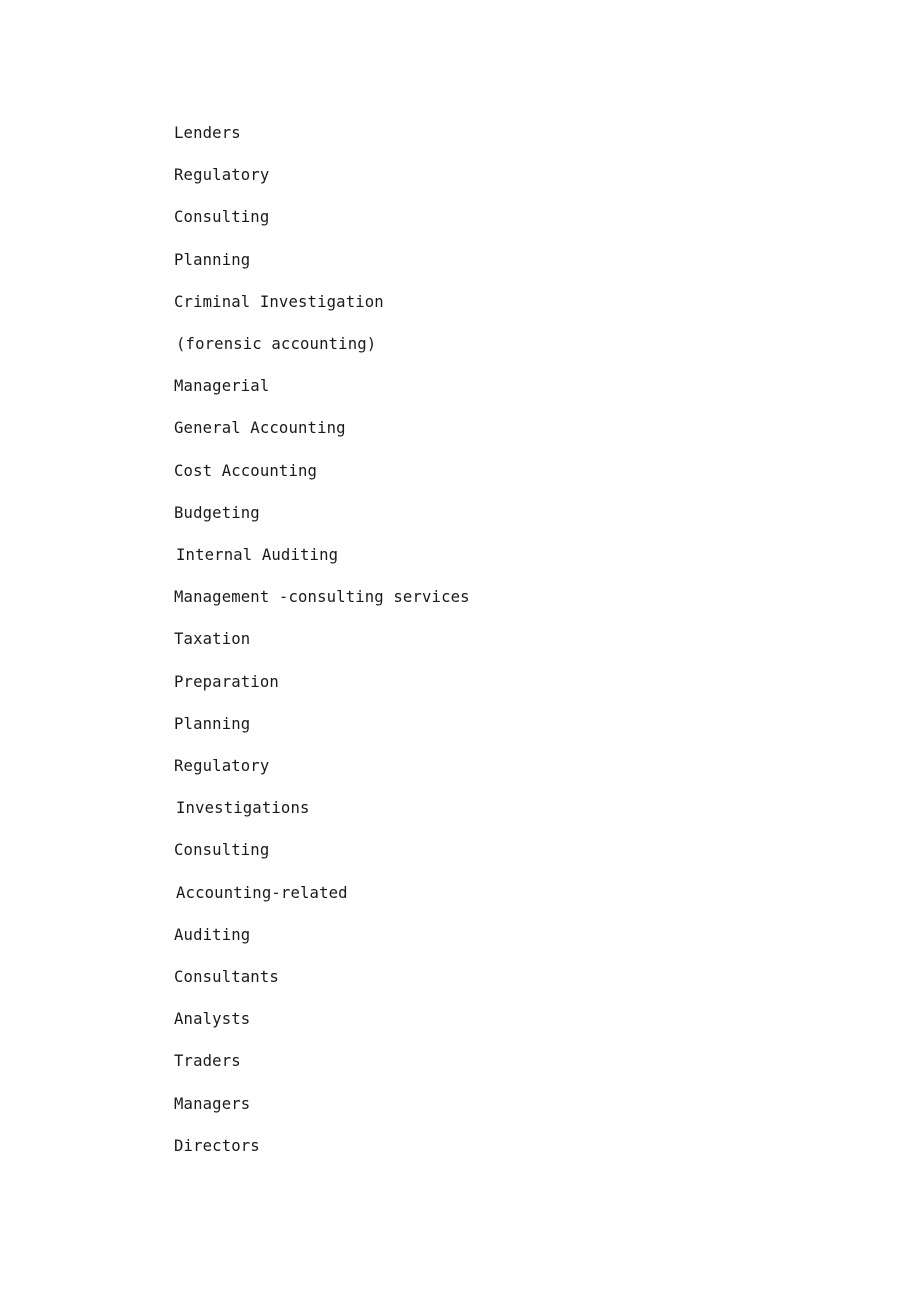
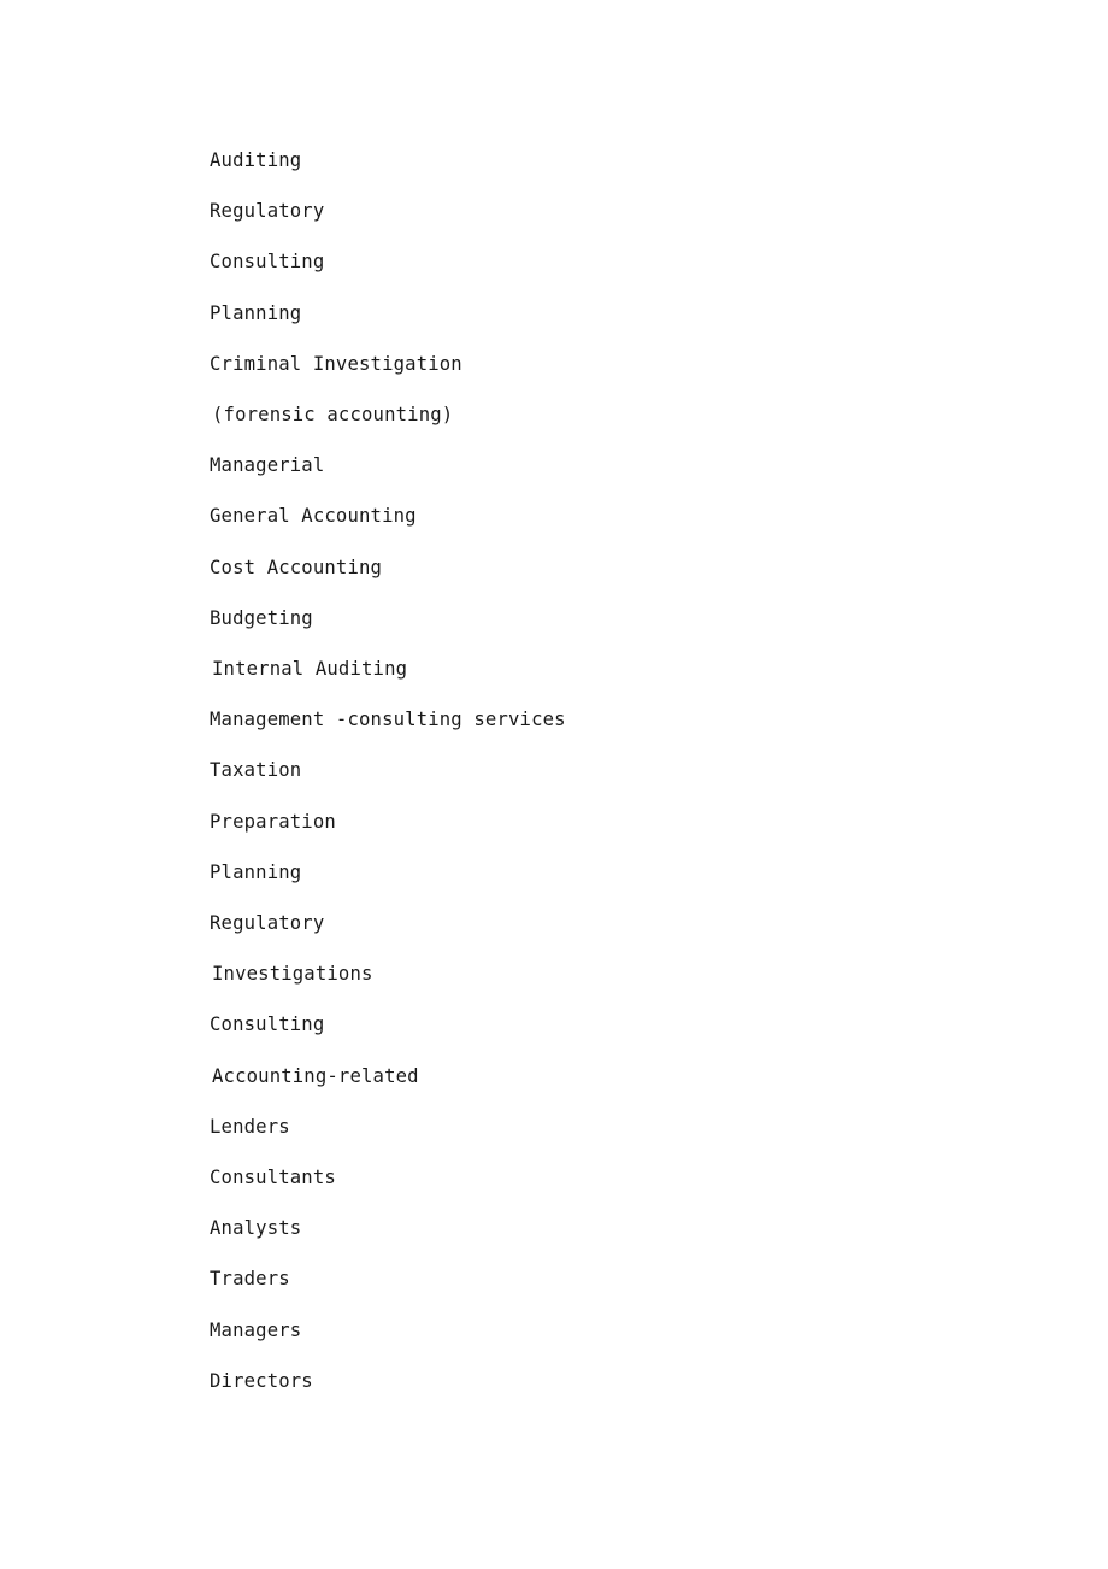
- Lenders
+ Auditing
  Regulatory
  Consulting
  Planning
  Criminal Investigation
  (forensic accounting)
  Managerial
  General Accounting
  Cost Accounting
  Budgeting
  Internal Auditing
  Management -consulting services
  Taxation
  Preparation
  Planning
  Regulatory
  Investigations
  Consulting
  Accounting-related
- Auditing
+ Lenders
  Consultants
  Analysts
  Traders
  Managers
  Directors
